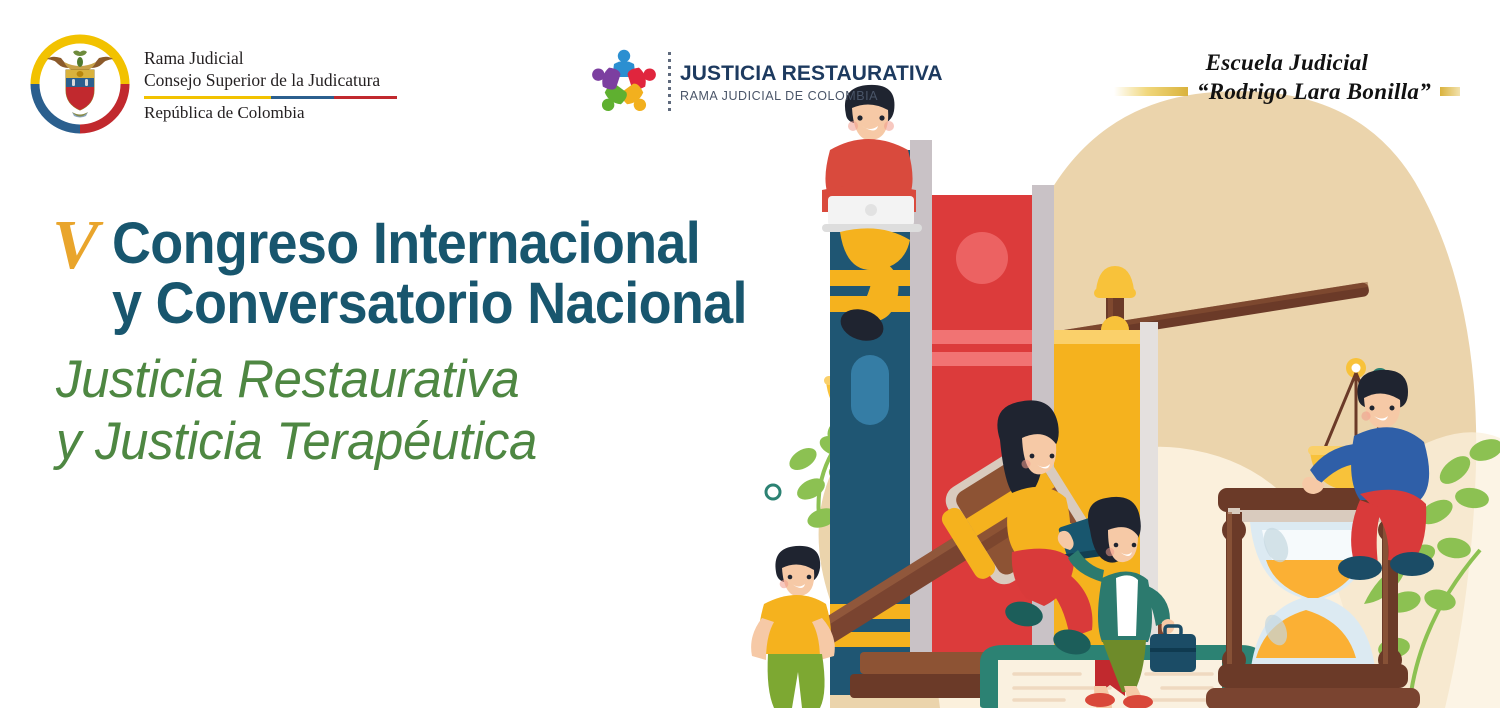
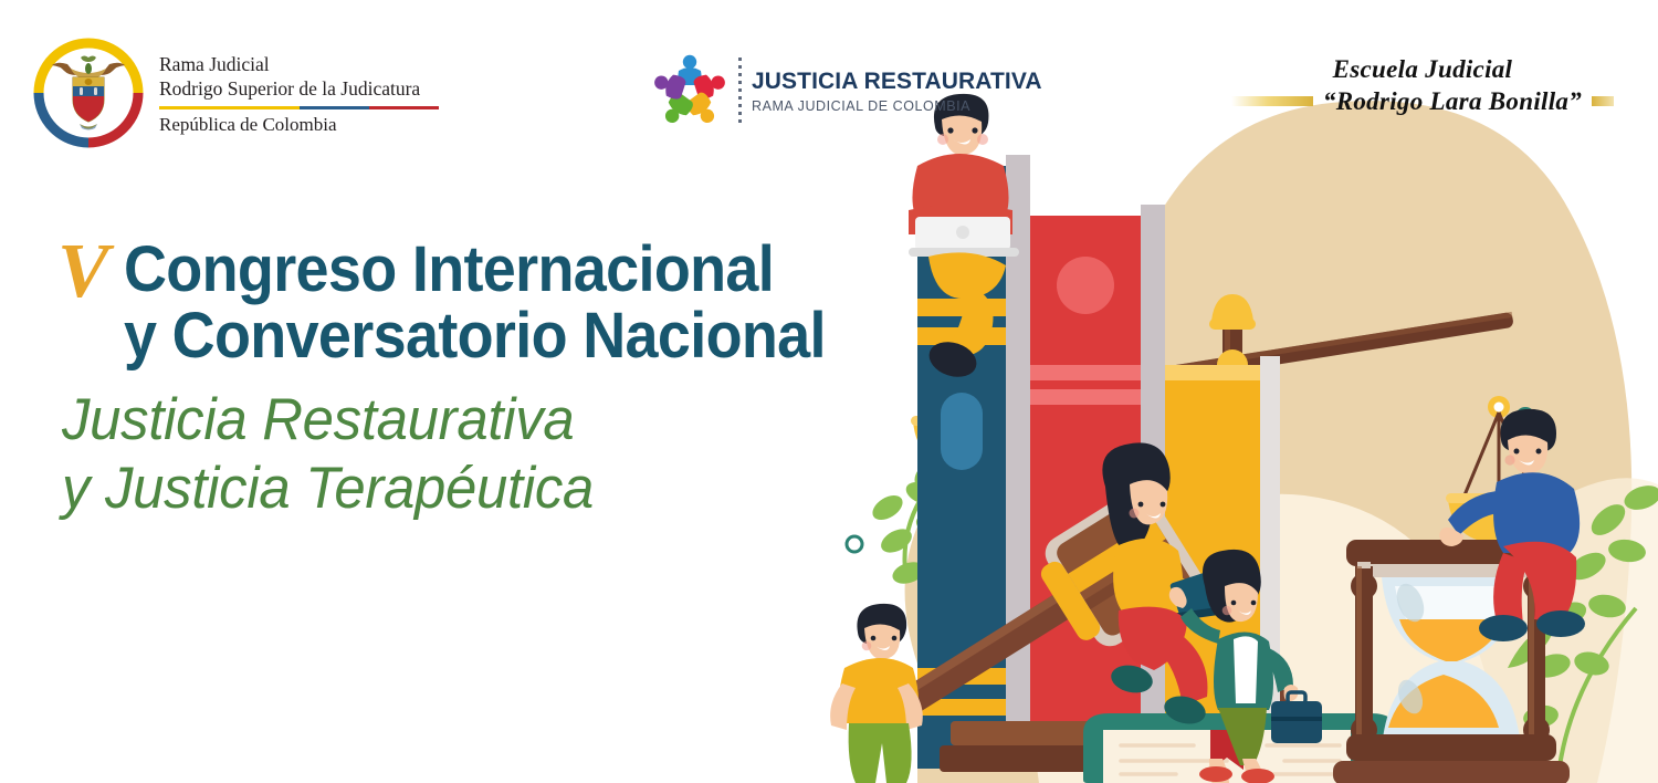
  Rama Judicial
- Consejo Superior de la Judicatura
+ Rodrigo Superior de la Judicatura
  República de Colombia
  JUSTICIA RESTAURATIVA
  RAMA JUDICIAL DE COLOMBIA
  Escuela Judicial
  “Rodrigo Lara Bonilla”
  V
  Congreso Internacional
  y Conversatorio Nacional
  Justicia Restaurativa
  y Justicia Terapéutica
